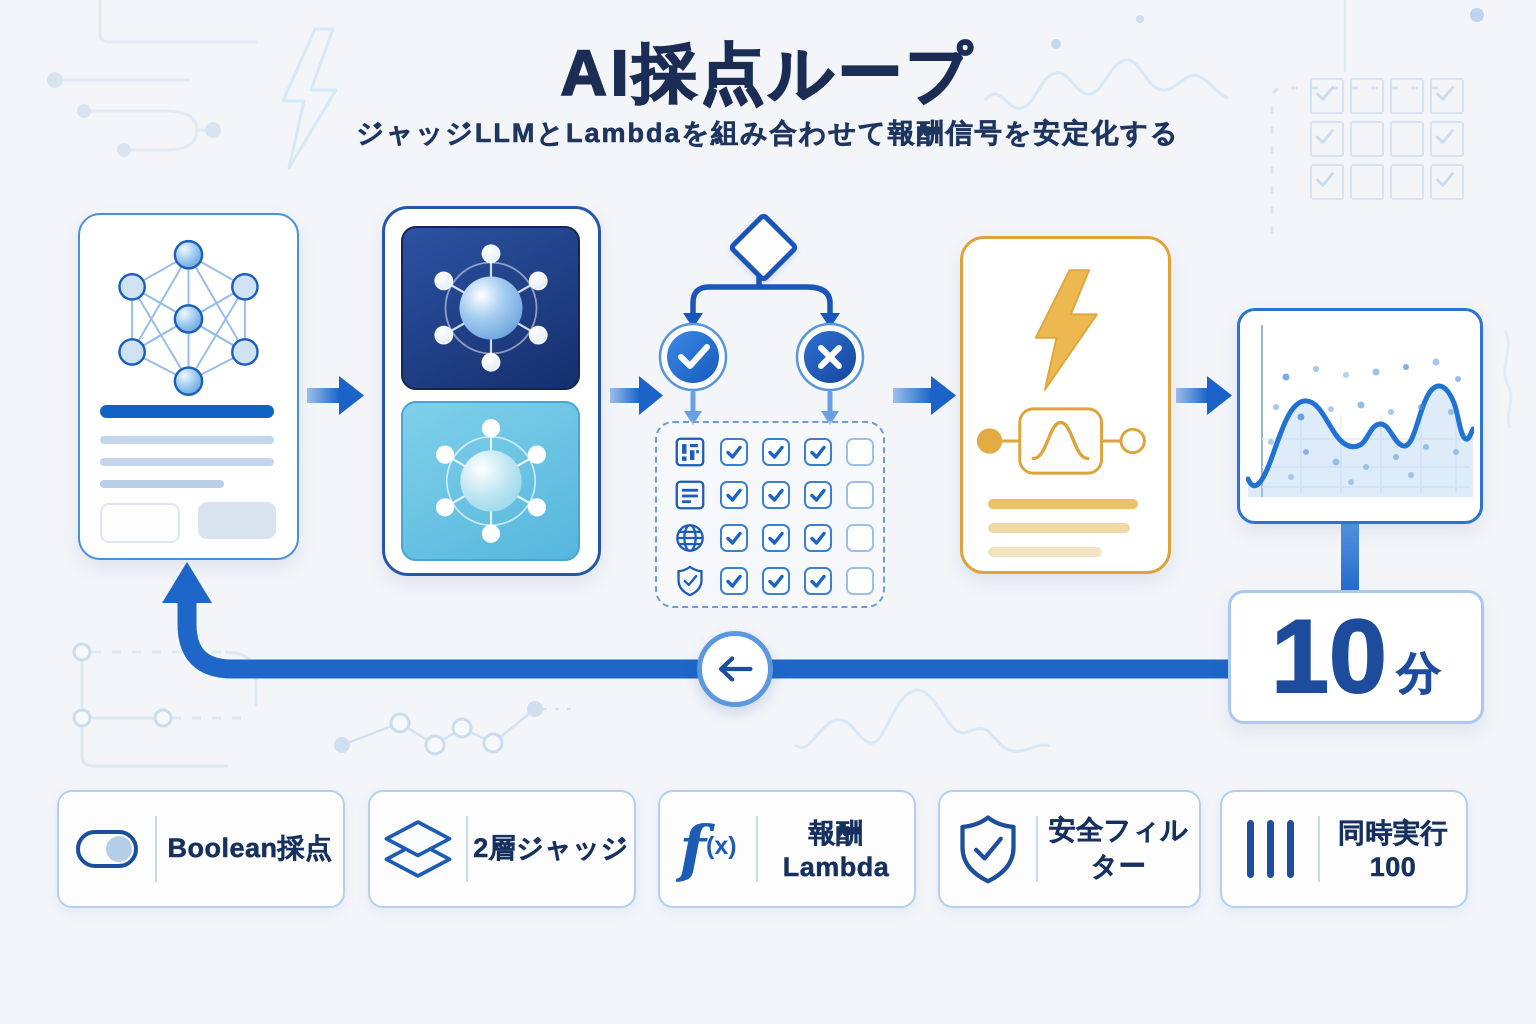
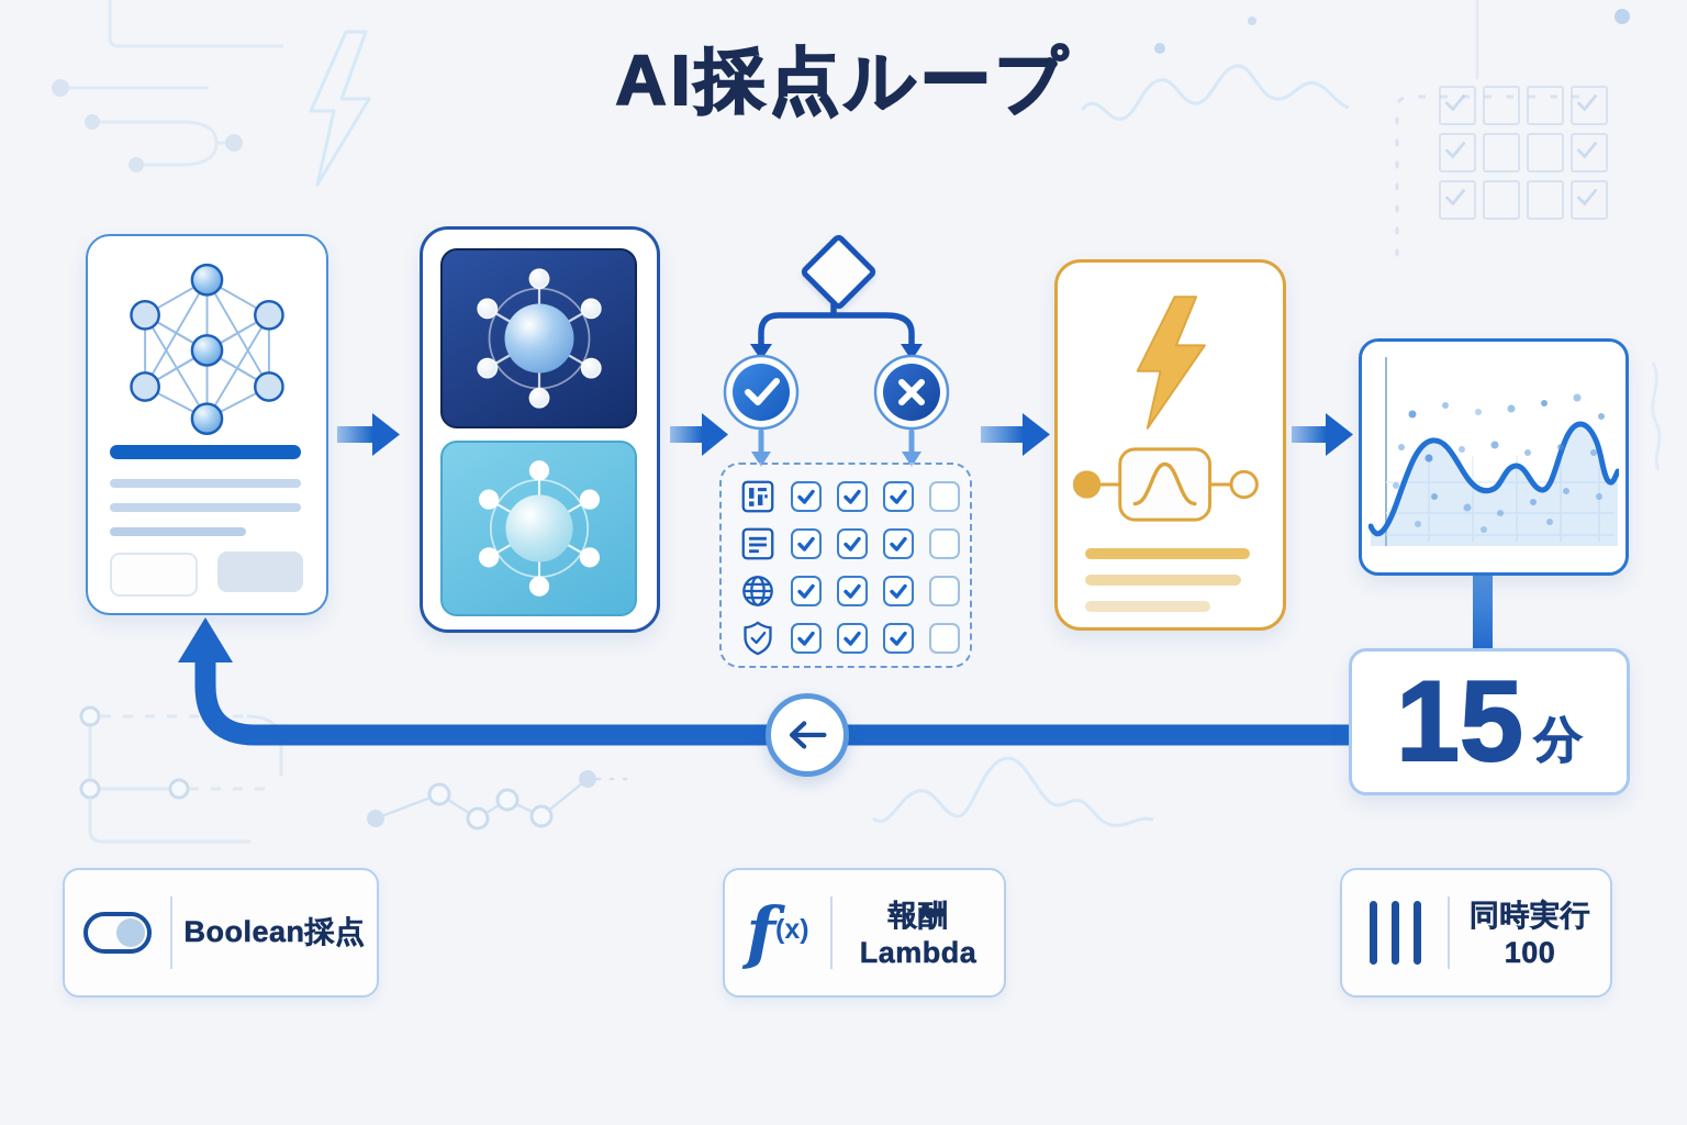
  AI採点ループ
- ジャッジLLMとLambdaを組み合わせて報酬信号を安定化する
- 10
+ 15
  分
  Boolean採点
- 2層ジャッジ
  f
  (x)
  報酬Lambda
- 安全フィルター
  同時実行100
